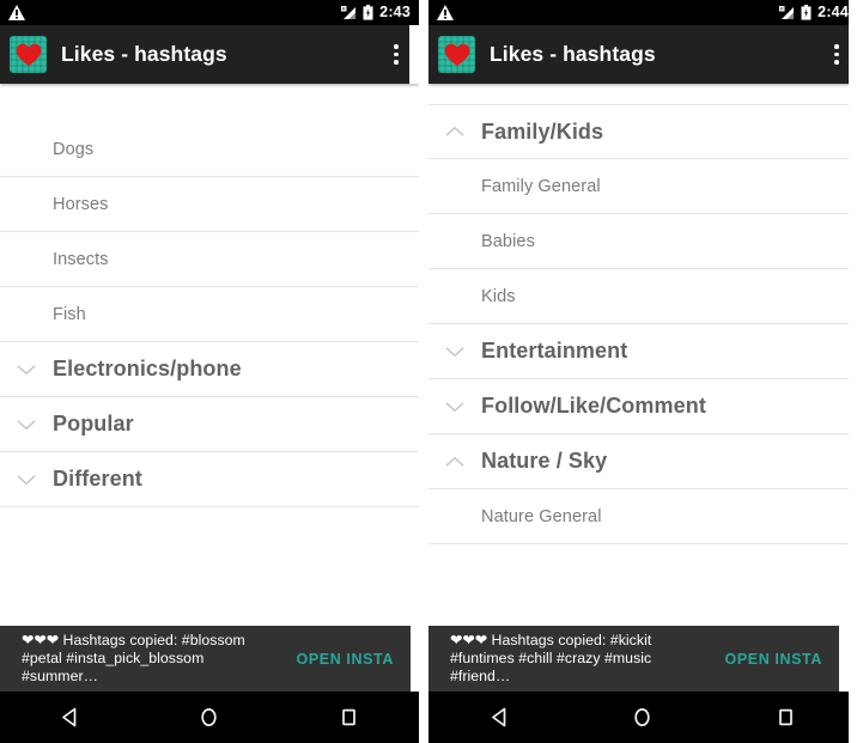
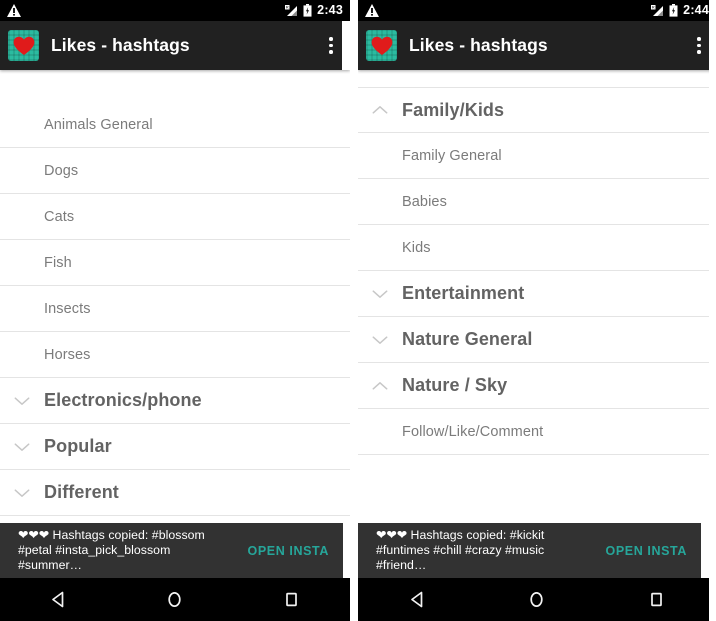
  2:43
  Likes - hashtags
+ Animals General
  Dogs
+ Cats
- Horses
+ Fish
  Insects
- Fish
+ Horses
  Electronics/phone
  Popular
  Different
  ❤❤❤ Hashtags copied: #blossom
  #petal #insta_pick_blossom #summer…
  OPEN INSTA
  2:44
  Likes - hashtags
  Family/Kids
  Family General
  Babies
  Kids
  Entertainment
- Follow/Like/Comment
+ Nature General
  Nature / Sky
- Nature General
+ Follow/Like/Comment
  ❤❤❤ Hashtags copied: #kickit
  #funtimes #chill #crazy #music #friend…
  OPEN INSTA
